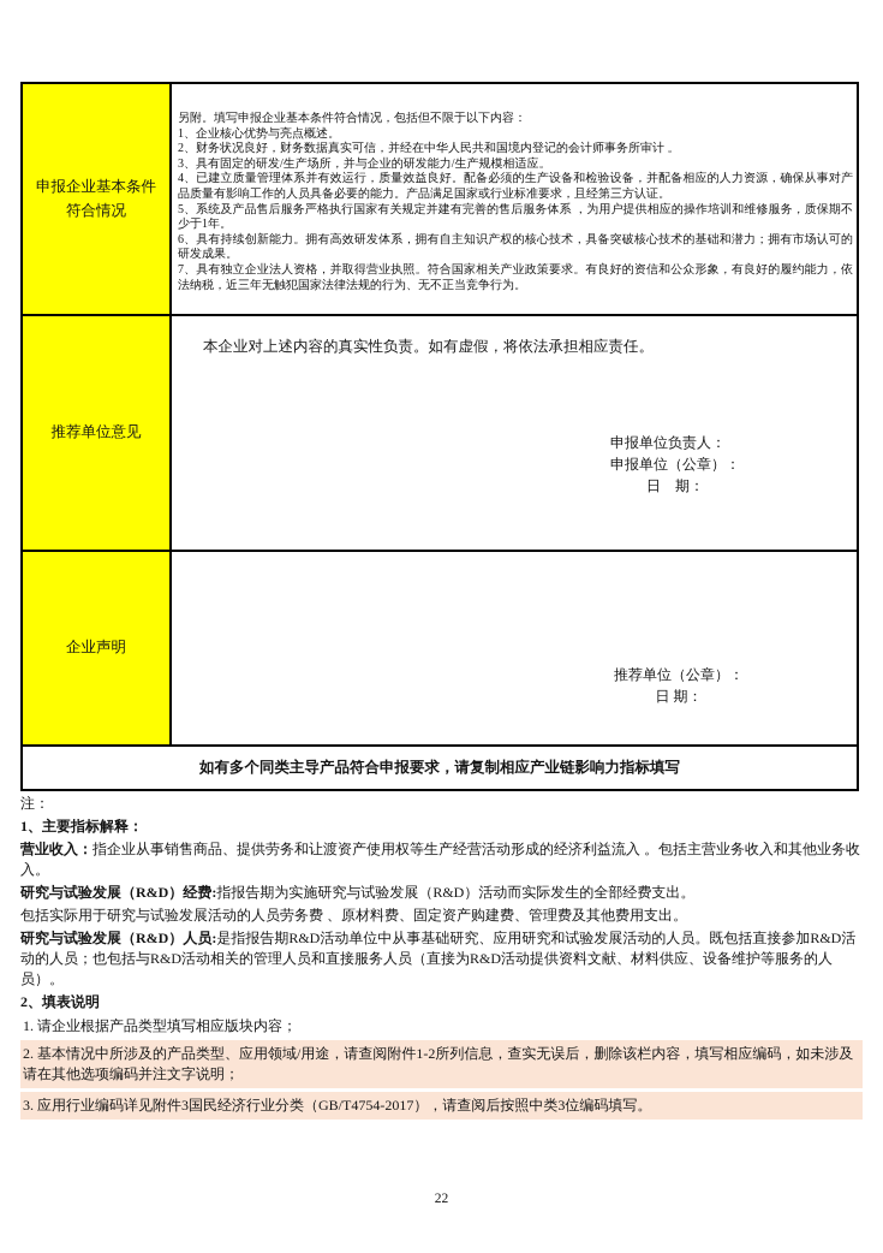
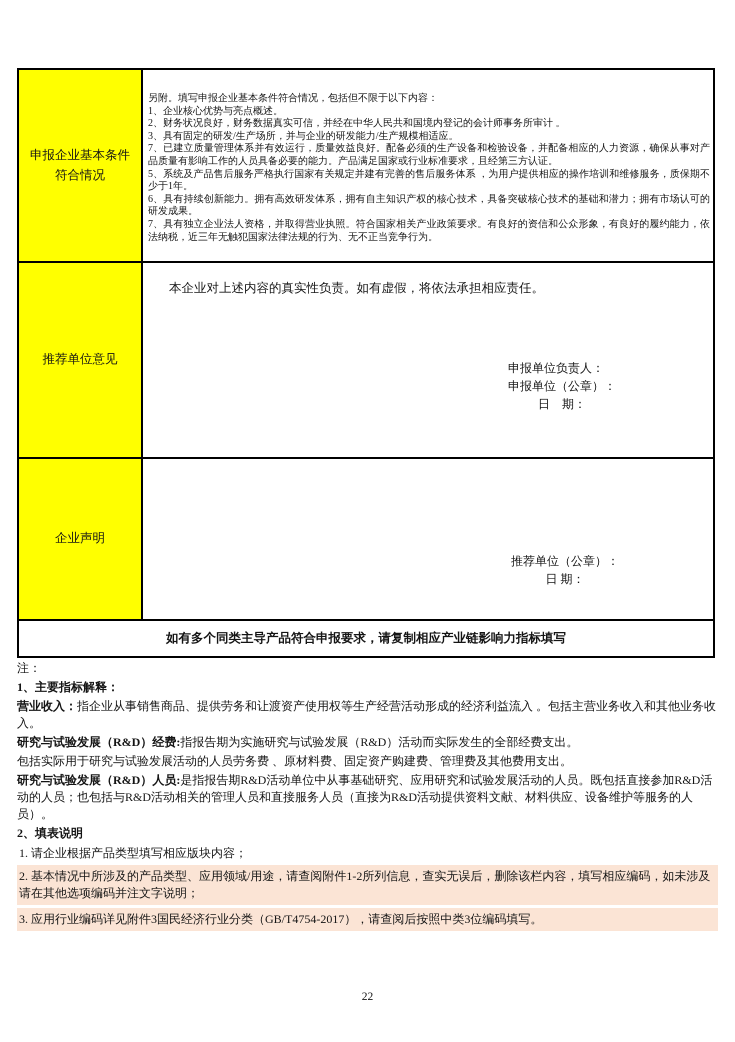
  申报企业基本条件符合情况
  另附。填写申报企业基本条件符合情况，包括但不限于以下内容：
  1、企业核心优势与亮点概述。
  2、财务状况良好，财务数据真实可信，并经在中华人民共和国境内登记的会计师事务所审计 。
  3、具有固定的研发/生产场所，并与企业的研发能力/生产规模相适应。
- 4、已建立质量管理体系并有效运行，质量效益良好。配备必须的生产设备和检验设备，并配备相应的人力资源，确保从事对产品质量有影响工作的人员具备必要的能力。产品满足国家或行业标准要求，且经第三方认证。
+ 7、已建立质量管理体系并有效运行，质量效益良好。配备必须的生产设备和检验设备，并配备相应的人力资源，确保从事对产品质量有影响工作的人员具备必要的能力。产品满足国家或行业标准要求，且经第三方认证。
  5、系统及产品售后服务严格执行国家有关规定并建有完善的售后服务体系 ，为用户提供相应的操作培训和维修服务，质保期不少于1年。
  6、具有持续创新能力。拥有高效研发体系，拥有自主知识产权的核心技术，具备突破核心技术的基础和潜力；拥有市场认可的研发成果。
  7、具有独立企业法人资格，并取得营业执照。符合国家相关产业政策要求。有良好的资信和公众形象，有良好的履约能力，依法纳税，近三年无触犯国家法律法规的行为、无不正当竞争行为。
  推荐单位意见
  本企业对上述内容的真实性负责。如有虚假，将依法承担相应责任。
  申报单位负责人：
  申报单位（公章）：
  日 期：
  企业声明
  推荐单位（公章）：
  日 期：
  如有多个同类主导产品符合申报要求，请复制相应产业链影响力指标填写
  注：
  1、主要指标解释：
  营业收入：指企业从事销售商品、提供劳务和让渡资产使用权等生产经营活动形成的经济利益流入 。包括主营业务收入和其他业务收入。
  研究与试验发展（R&D）经费:指报告期为实施研究与试验发展（R&D）活动而实际发生的全部经费支出。
  包括实际用于研究与试验发展活动的人员劳务费 、原材料费、固定资产购建费、管理费及其他费用支出。
  研究与试验发展（R&D）人员:是指报告期R&D活动单位中从事基础研究、应用研究和试验发展活动的人员。既包括直接参加R&D活动的人员；也包括与R&D活动相关的管理人员和直接服务人员（直接为R&D活动提供资料文献、材料供应、设备维护等服务的人员）。
  2、填表说明
  1. 请企业根据产品类型填写相应版块内容；
  2. 基本情况中所涉及的产品类型、应用领域/用途，请查阅附件1-2所列信息，查实无误后，删除该栏内容，填写相应编码，如未涉及请在其他选项编码并注文字说明；
  3. 应用行业编码详见附件3国民经济行业分类（GB/T4754-2017），请查阅后按照中类3位编码填写。
  22
